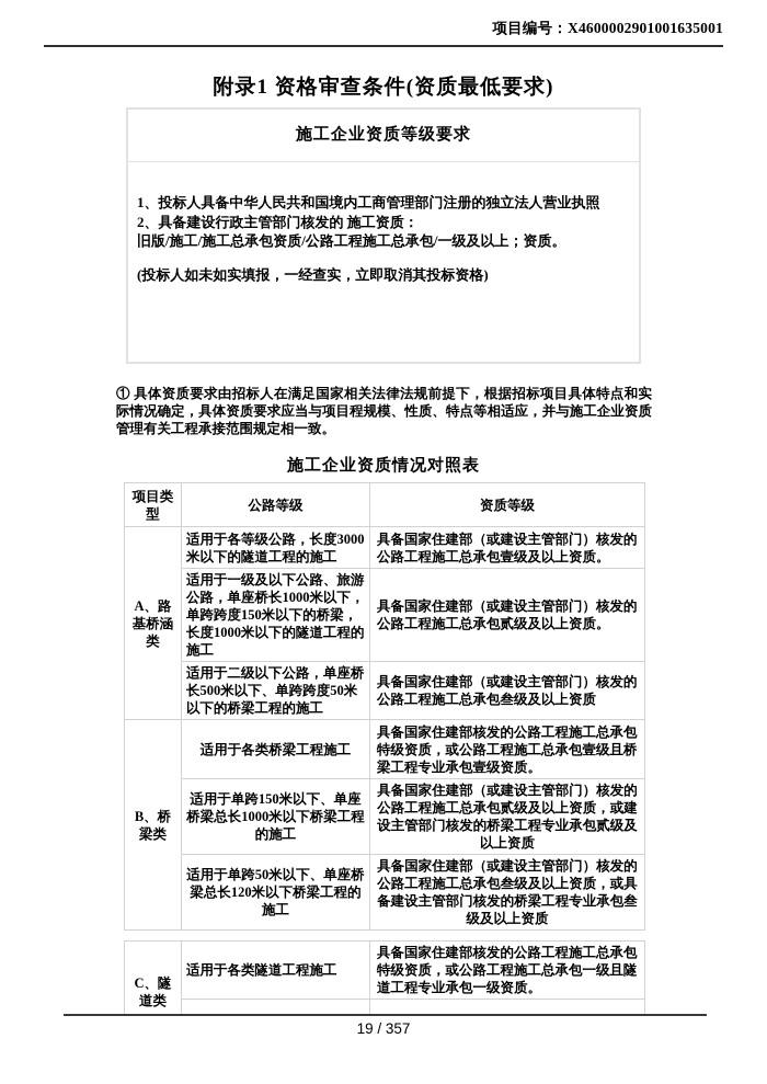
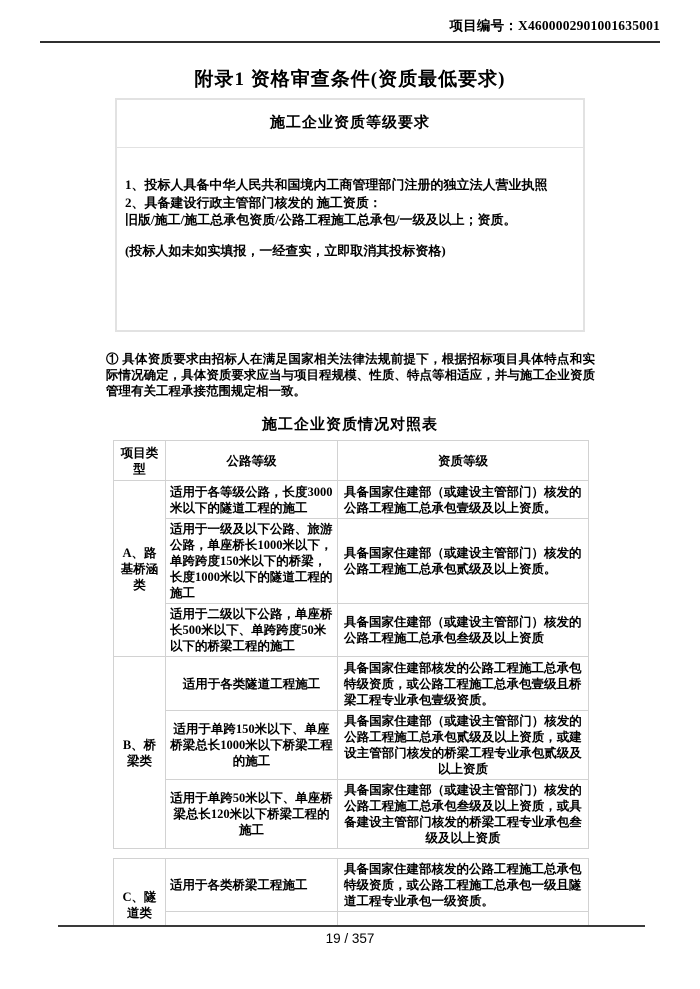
  项目编号：X4600002901001635001
  附录1 资格审查条件(资质最低要求)
  施工企业资质等级要求
  1、投标人具备中华人民共和国境内工商管理部门注册的独立法人营业执照
  2、具备建设行政主管部门核发的 施工资质：
  旧版/施工/施工总承包资质/公路工程施工总承包/一级及以上；资质。
  (投标人如未如实填报，一经查实，立即取消其投标资格)
  ① 具体资质要求由招标人在满足国家相关法律法规前提下，根据招标项目具体特点和实际情况确定，具体资质要求应当与项目程规模、性质、特点等相适应，并与施工企业资质管理有关工程承接范围规定相一致。
  施工企业资质情况对照表
  项目类型	公路等级	资质等级
  A、路基桥涵类	适用于各等级公路，长度3000米以下的隧道工程的施工	具备国家住建部（或建设主管部门）核发的公路工程施工总承包壹级及以上资质。
  适用于一级及以下公路、旅游公路，单座桥长1000米以下，单跨跨度150米以下的桥梁，长度1000米以下的隧道工程的施工	具备国家住建部（或建设主管部门）核发的公路工程施工总承包贰级及以上资质。
  适用于二级以下公路，单座桥长500米以下、单跨跨度50米以下的桥梁工程的施工	具备国家住建部（或建设主管部门）核发的公路工程施工总承包叁级及以上资质
- B、桥梁类	适用于各类桥梁工程施工	具备国家住建部核发的公路工程施工总承包特级资质，或公路工程施工总承包壹级且桥梁工程专业承包壹级资质。
+ B、桥梁类	适用于各类隧道工程施工	具备国家住建部核发的公路工程施工总承包特级资质，或公路工程施工总承包壹级且桥梁工程专业承包壹级资质。
  适用于单跨150米以下、单座桥梁总长1000米以下桥梁工程的施工	具备国家住建部（或建设主管部门）核发的公路工程施工总承包贰级及以上资质，或建设主管部门核发的桥梁工程专业承包贰级及以上资质
  适用于单跨50米以下、单座桥梁总长120米以下桥梁工程的施工	具备国家住建部（或建设主管部门）核发的公路工程施工总承包叁级及以上资质，或具备建设主管部门核发的桥梁工程专业承包叁级及以上资质
- C、隧道类	适用于各类隧道工程施工	具备国家住建部核发的公路工程施工总承包特级资质，或公路工程施工总承包一级且隧道工程专业承包一级资质。
+ C、隧道类	适用于各类桥梁工程施工	具备国家住建部核发的公路工程施工总承包特级资质，或公路工程施工总承包一级且隧道工程专业承包一级资质。
  19 / 357
